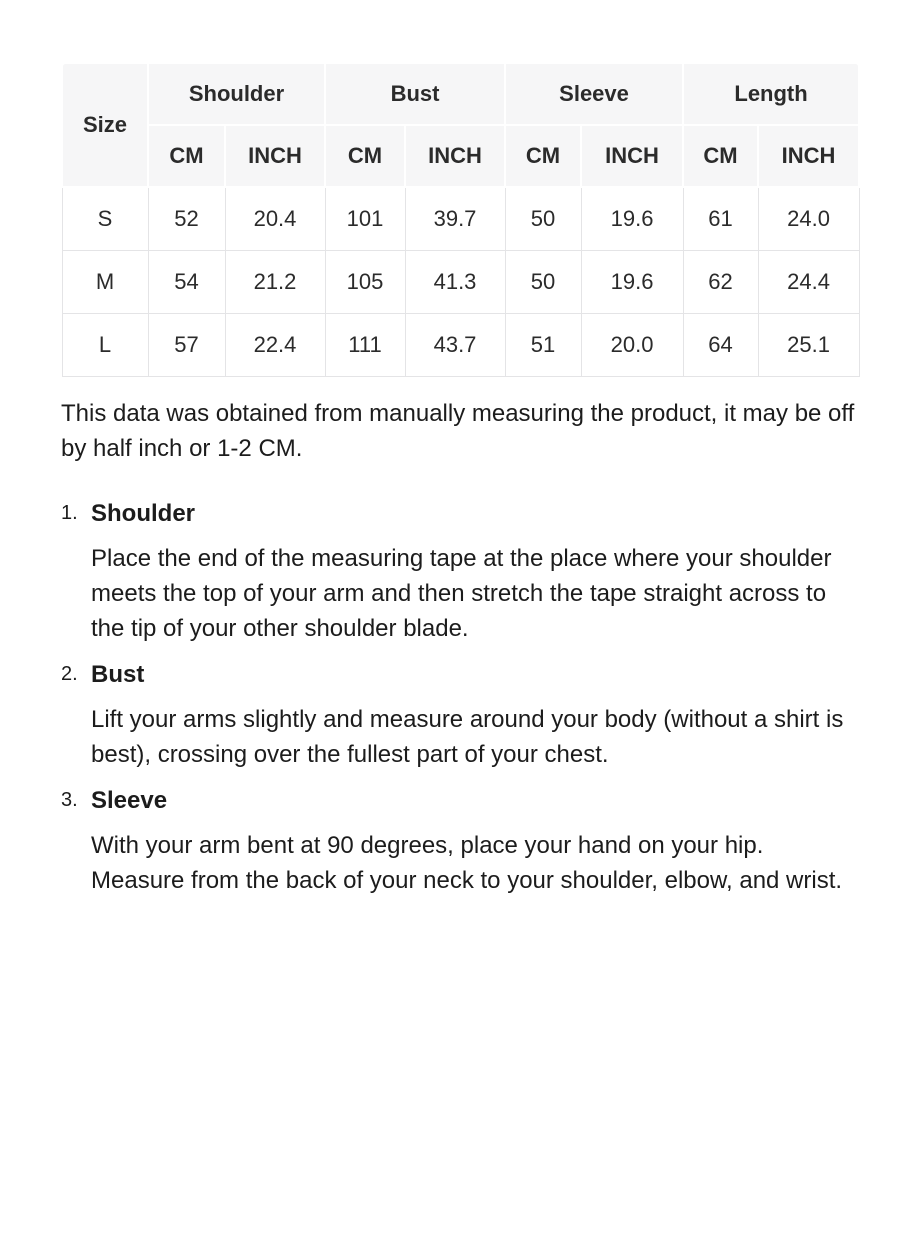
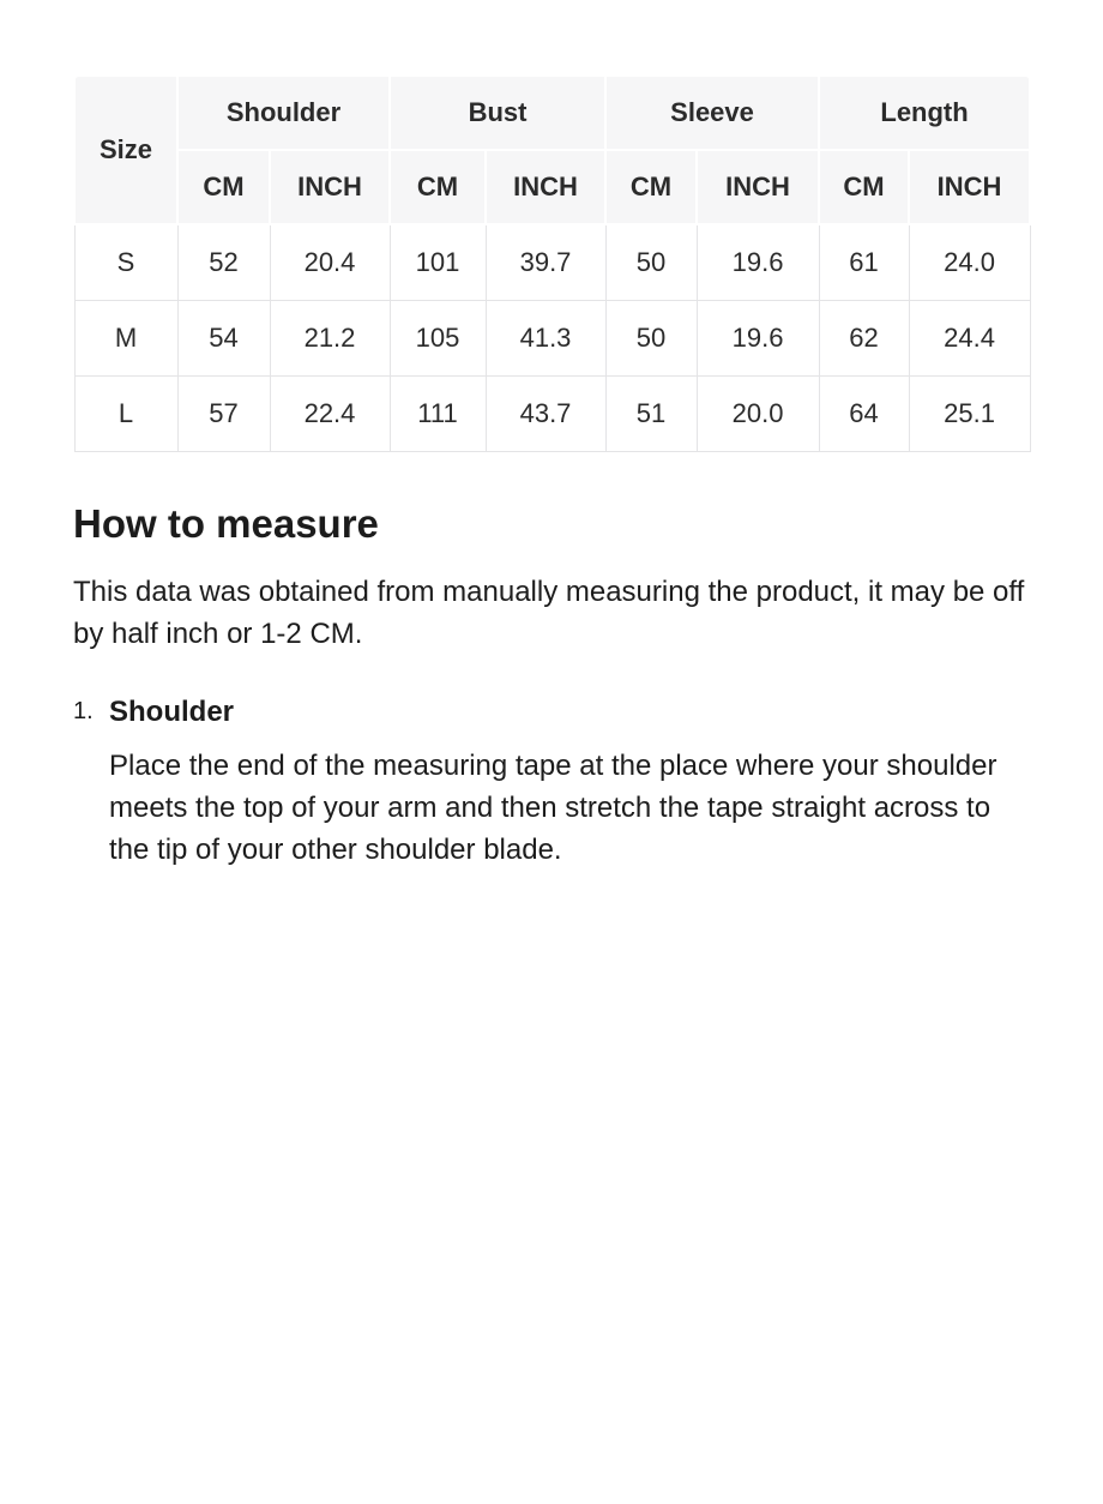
  Size	Shoulder	Bust	Sleeve	Length
  CM	INCH	CM	INCH	CM	INCH	CM	INCH
  S	52	20.4	101	39.7	50	19.6	61	24.0
  M	54	21.2	105	41.3	50	19.6	62	24.4
  L	57	22.4	111	43.7	51	20.0	64	25.1
+ How to measure
  This data was obtained from manually measuring the product, it may be off by half inch or 1-2 CM.
  1.
  Shoulder
  Place the end of the measuring tape at the place where your shoulder meets the top of your arm and then stretch the tape straight across to the tip of your other shoulder blade.
- 2.
- Bust
- Lift your arms slightly and measure around your body (without a shirt is best), crossing over the fullest part of your chest.
- 3.
- Sleeve
- With your arm bent at 90 degrees, place your hand on your hip. Measure from the back of your neck to your shoulder, elbow, and wrist.
